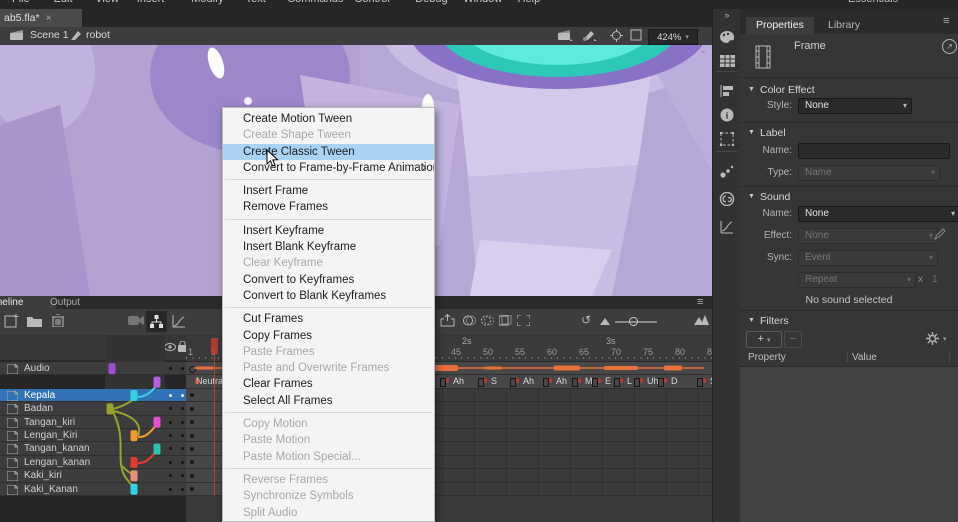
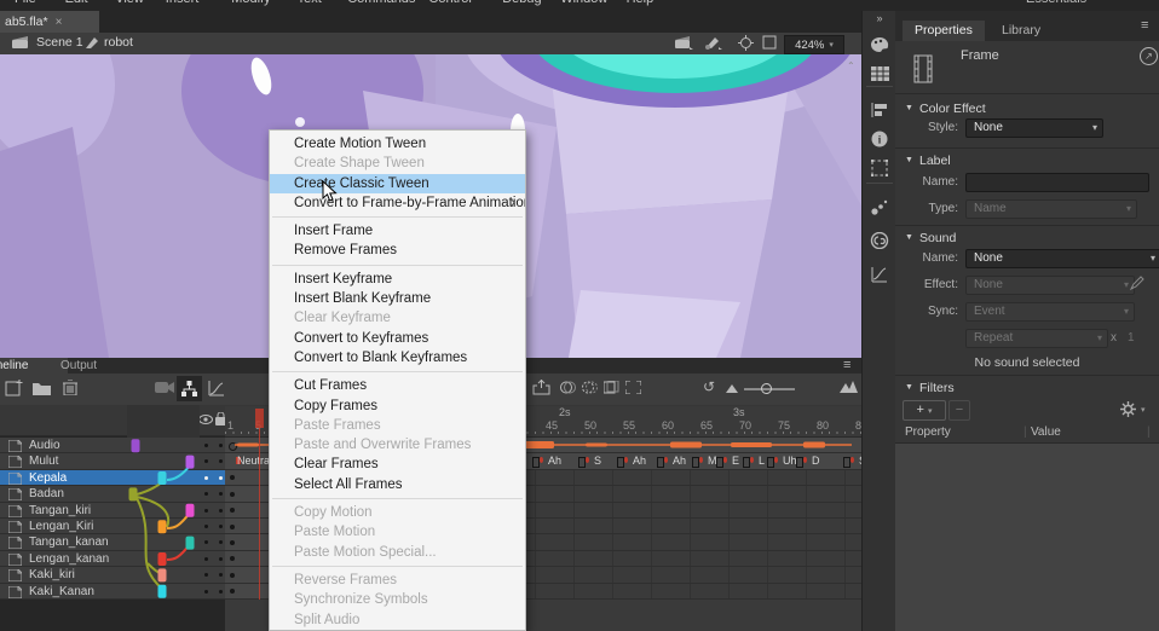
  ab5.fla*
  ×
  Scene 1
  robot
  424%
  ⌃
  Output
  ≡
  ↺
  Audio
+ Mulut
  Kepala
  Badan
  Tangan_kiri
  Lengan_Kiri
  Tangan_kanan
  Lengan_kanan
  Kaki_kiri
  Kaki_Kanan
  2s
  3s
  1
  5
  45
  50
  55
  60
  65
  70
  75
  80
  Neutra
  Ah
  S
  Ah
  Ah
  M
  E
  L
  Uh
  D
  Create Motion Tween
  Create Shape Tween
  Create Classic Tween
  Convert to Frame-by-Frame Animatio
  ›
  Insert Frame
  Remove Frames
  Insert Keyframe
  Insert Blank Keyframe
  Clear Keyframe
  Convert to Keyframes
  Convert to Blank Keyframes
  Cut Frames
  Copy Frames
  Paste Frames
  Paste and Overwrite Frames
  Clear Frames
  Select All Frames
  Copy Motion
  Paste Motion
  Paste Motion Special...
  Reverse Frames
  Synchronize Symbols
  Split Audio
  »
  i
  Properties
  Library
  ≡
  Frame
  ↗
  Color Effect
  Style:
  None
  ▾
  Label
  Name:
  Type:
  Name
  ▾
  Sound
  Name:
  None
  ▾
  Effect:
  None
  ▾
  Sync:
  Event
  ▾
  Repeat
  ▾
  x
  1
  No sound selected
  Filters
  −
  Property
  Value
